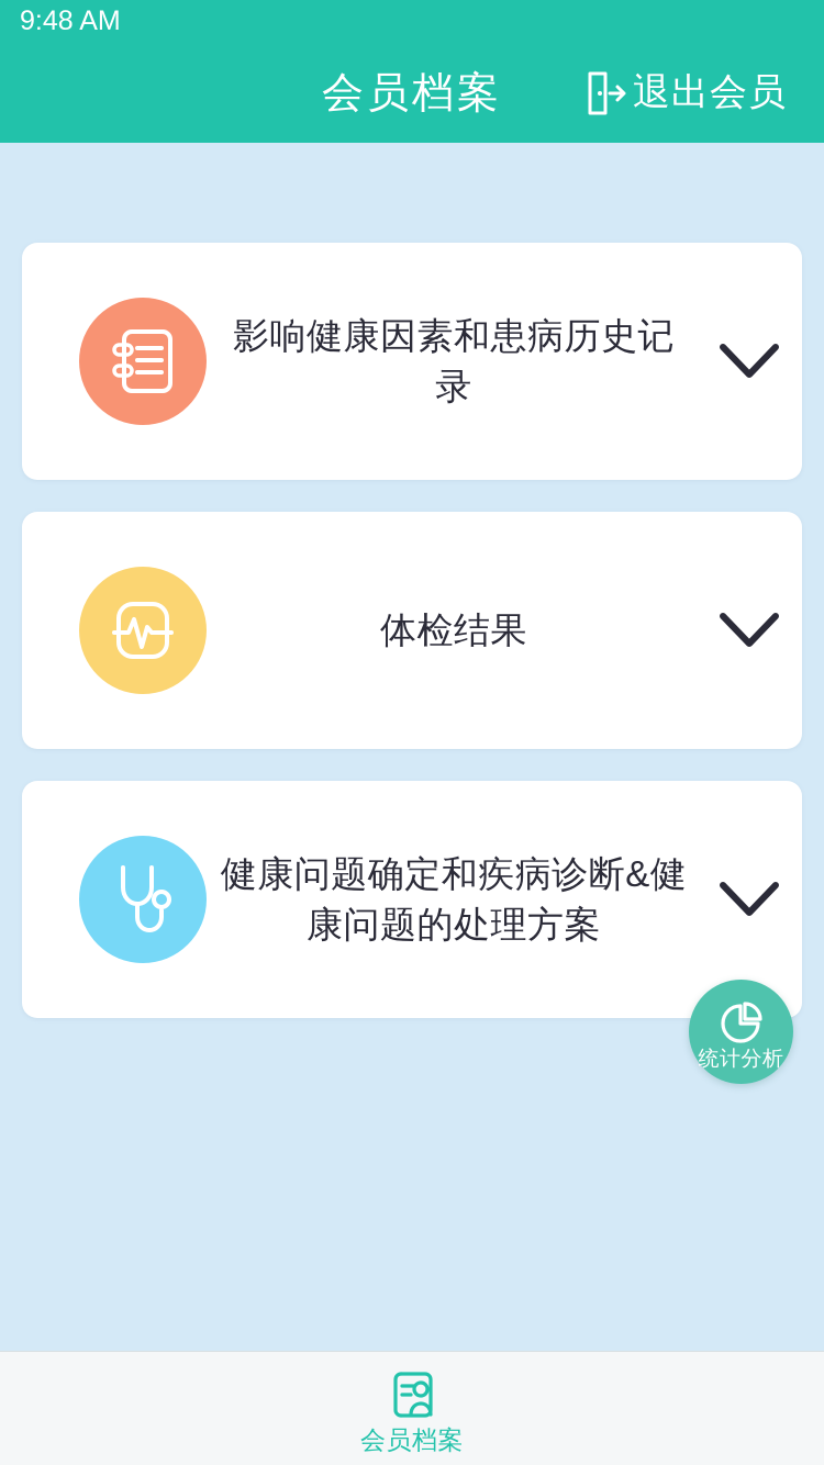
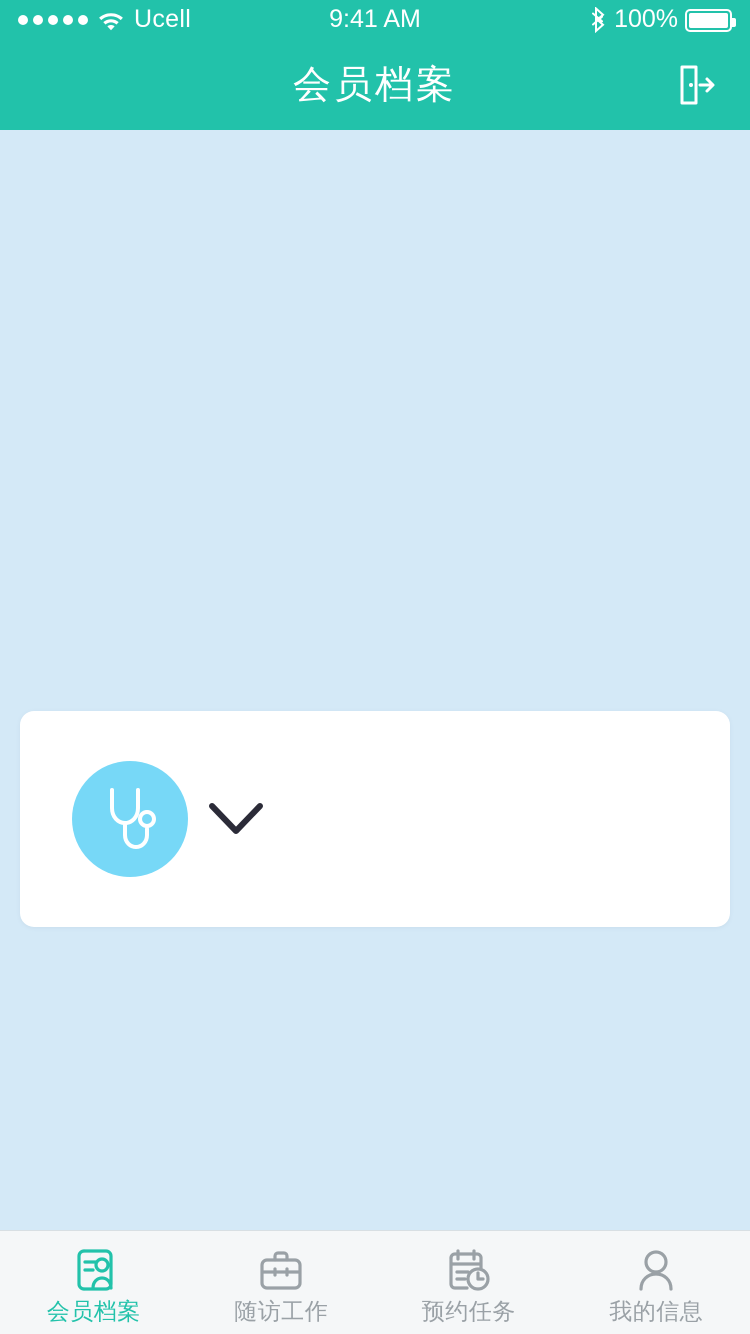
+ Ucell
- 9:48 AM
+ 9:41 AM
+ 100%
  会员档案
- 退出会员
- 影响健康因素和患病历史记录
- 体检结果
- 健康问题确定和疾病诊断&健康问题的处理方案
- 统计分析
  会员档案
+ 随访工作
+ 预约任务
+ 我的信息
